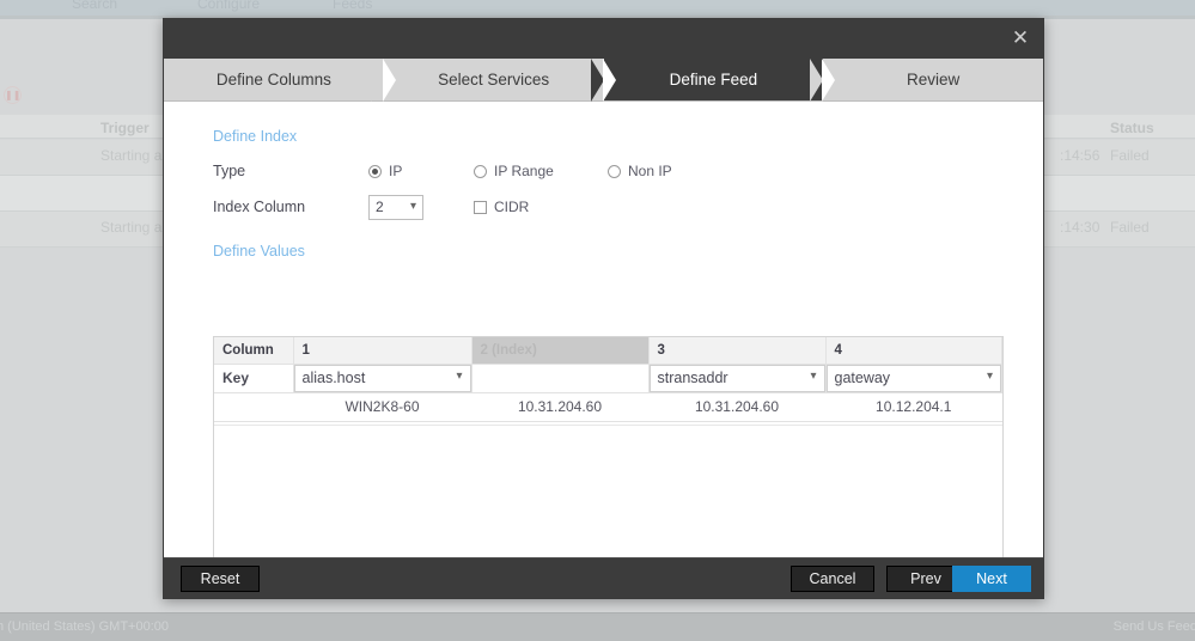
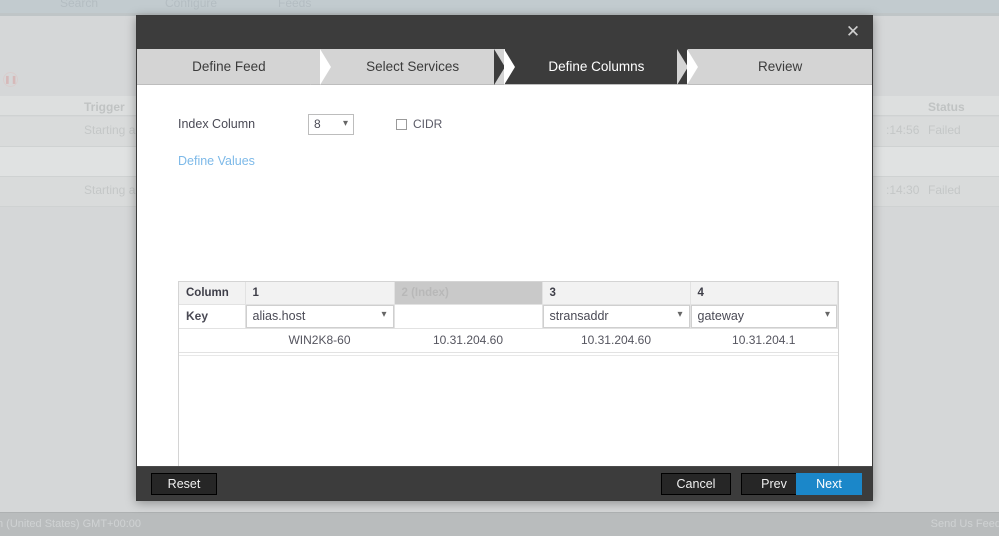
  ❚❚
  Trigger
  Status
  Starting a
  Starting a
  ✕
- Define Columns
+ Define Feed
  Select Services
- Define Feed
+ Define Columns
  Review
- Define Index
- Type
- IP
- IP Range
- Non IP
  Index Column
- 2
+ 8
  ▾
  CIDR
  Define Values
  Key	alias.host ▾		stransaddr ▾	gateway ▾
- 	WIN2K8-60	10.31.204.60	10.31.204.60	10.12.204.1
+ 	WIN2K8-60	10.31.204.60	10.31.204.60	10.31.204.1
  Reset
  Cancel
  Prev
  Next
